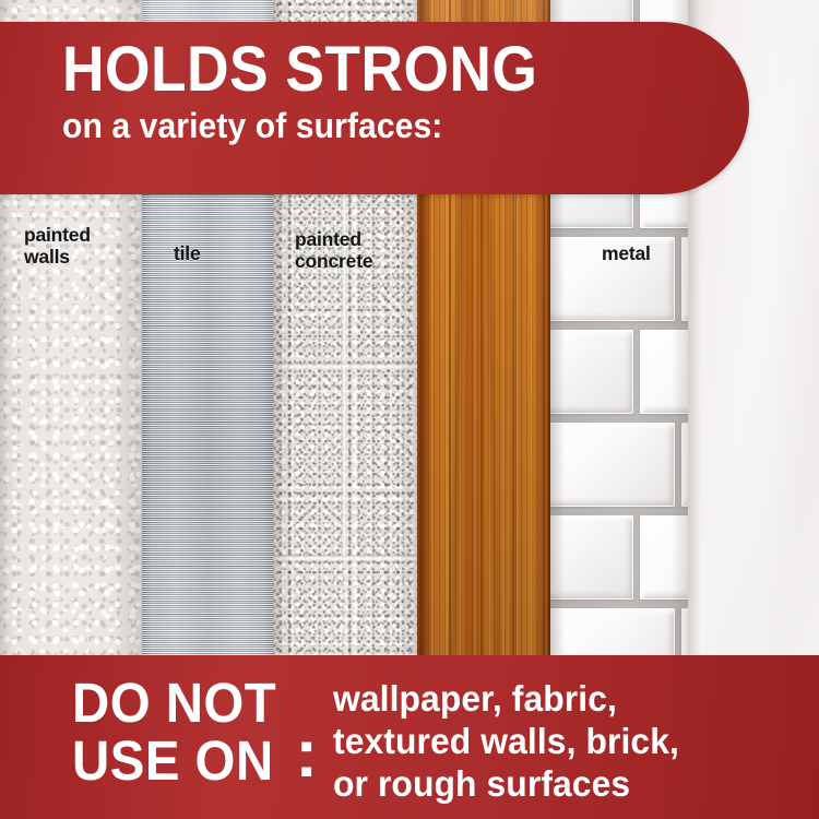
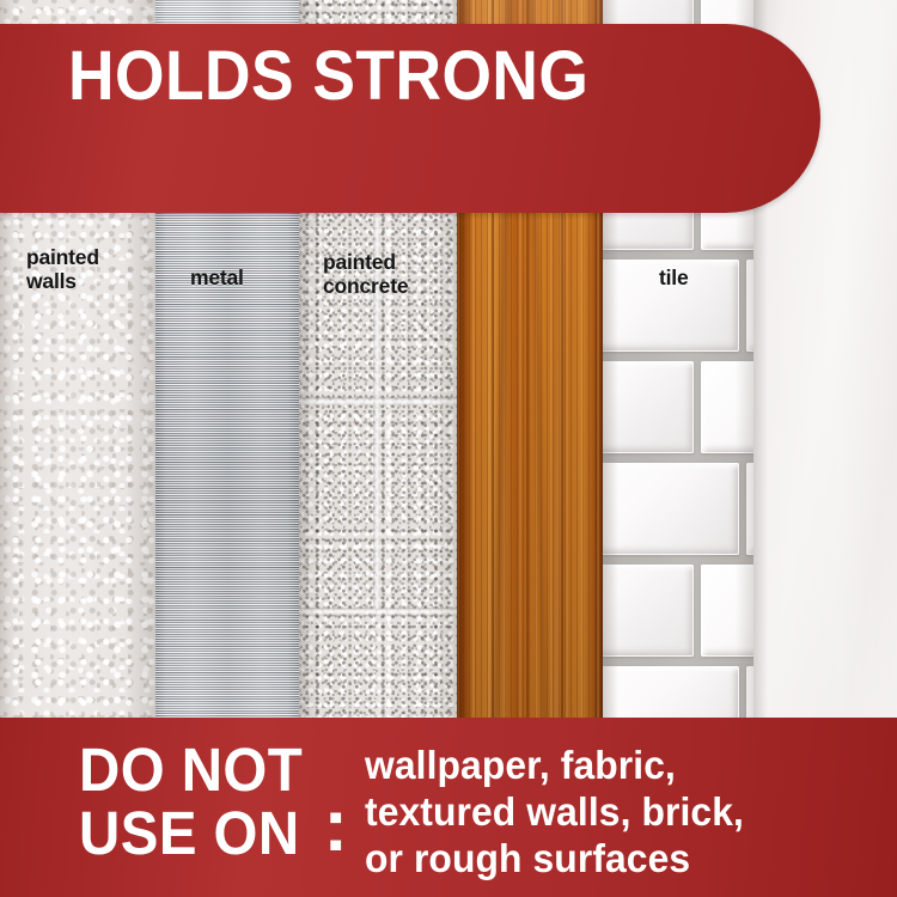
  painted
  walls
- tile
+ metal
  painted
  concrete
- metal
+ tile
  HOLDS STRONG
- on a variety of surfaces:
  DO NOT
  USE ON
  :
  wallpaper, fabric,
  textured walls, brick,
  or rough surfaces
